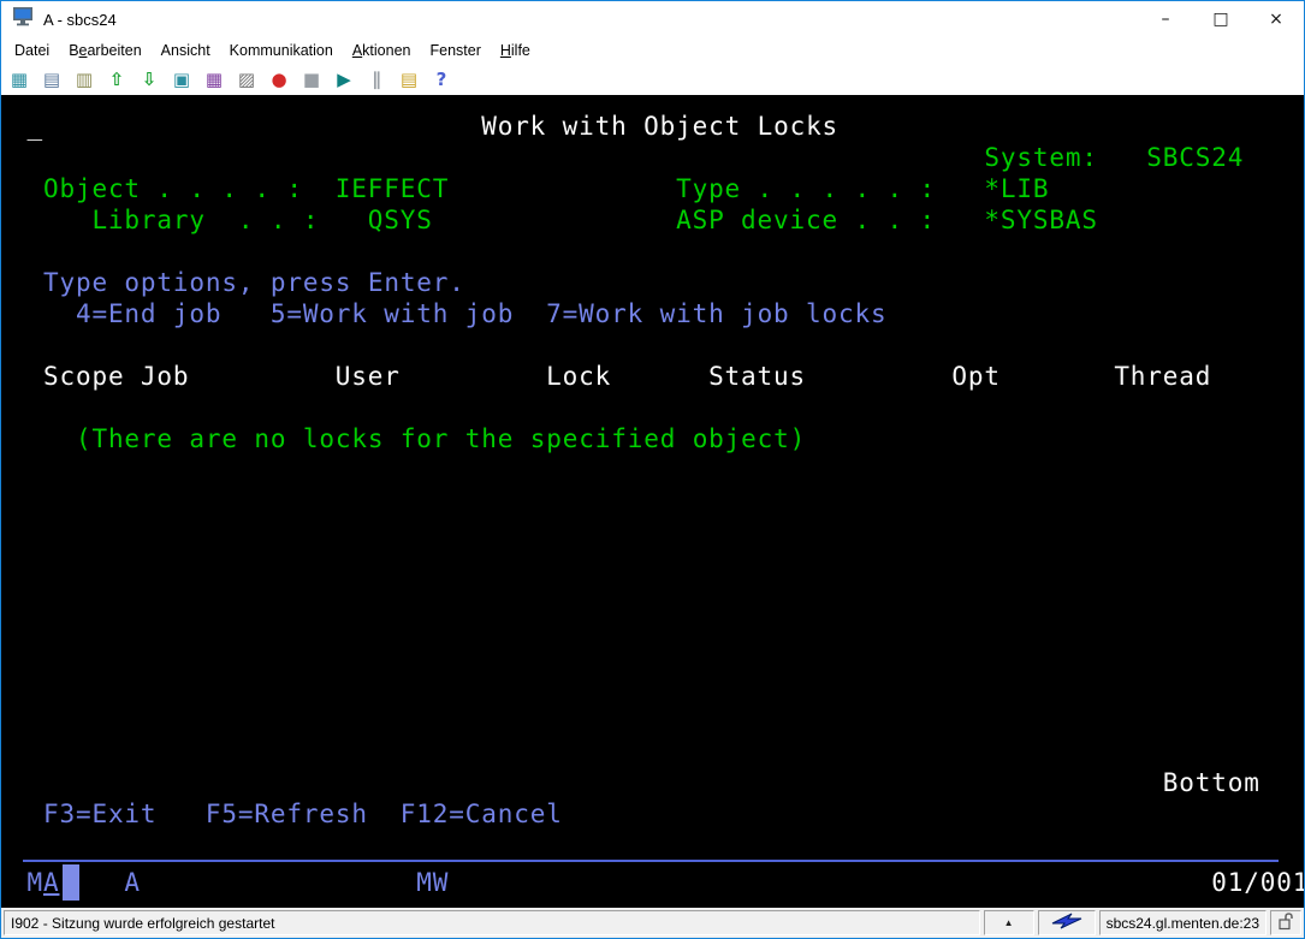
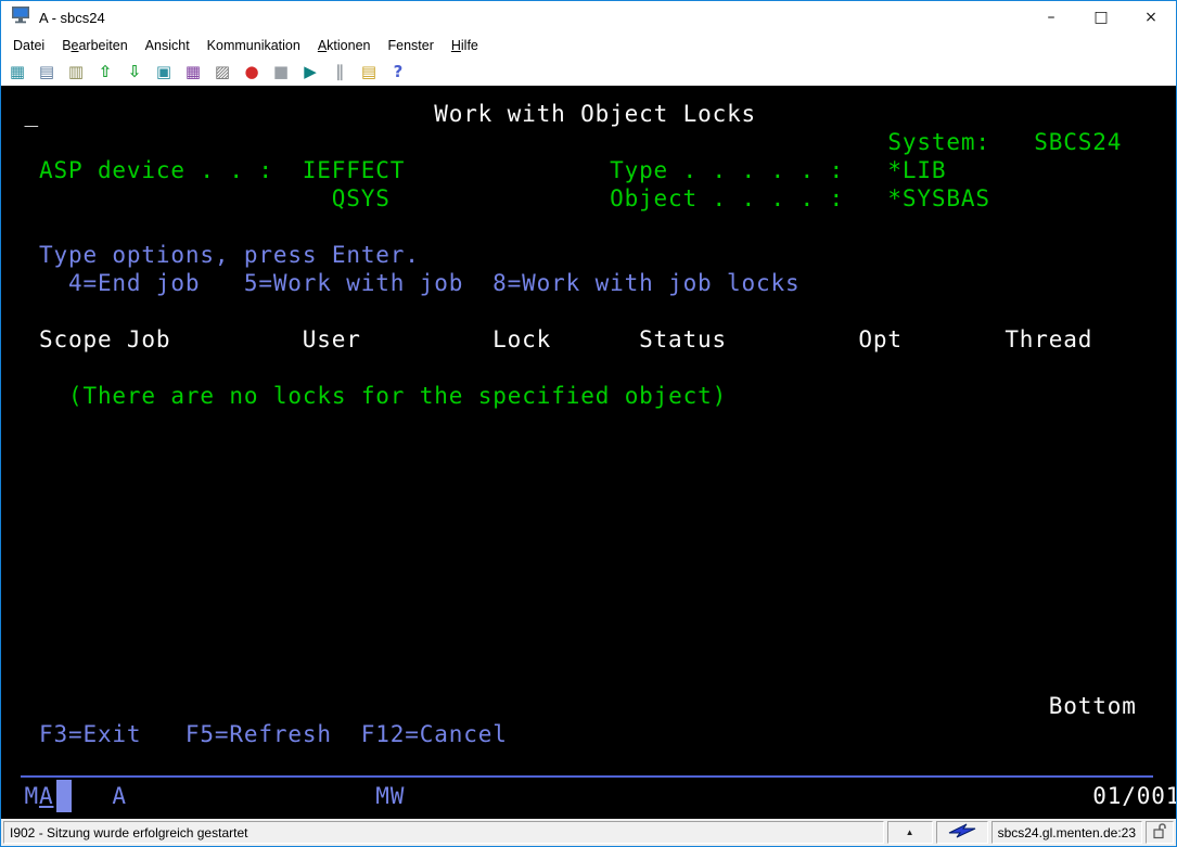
  A - sbcs24
  –
  □
  ×
  Datei
  Bearbeiten
  Ansicht
  Kommunikation
  Aktionen
  Fenster
  Hilfe
  ▦
  ▤
  ▥
  ⇧
  ⇩
  ▣
  ▦
  ▨
  ●
  ■
  ▶
  ∥
  ▤
  ?
  _
  Work with Object Locks
  System:
  SBCS24
- Object . . . . :
+ ASP device . . :
  IEFFECT
  Type . . . . . :
  *LIB
- Library . . :
  QSYS
- ASP device . . :
+ Object . . . . :
  *SYSBAS
  Type options, press Enter.
  4=End job
  5=Work with job
- 7=Work with job locks
+ 8=Work with job locks
  Scope
  Job
  User
  Lock
  Status
  Opt
  Thread
  (There are no locks for the specified object)
  Bottom
  F3=Exit
  F5=Refresh
  F12=Cancel
  M
  A
  A
  MW
  01/001
  I902 - Sitzung wurde erfolgreich gestartet
  ▲
  sbcs24.gl.menten.de:23
